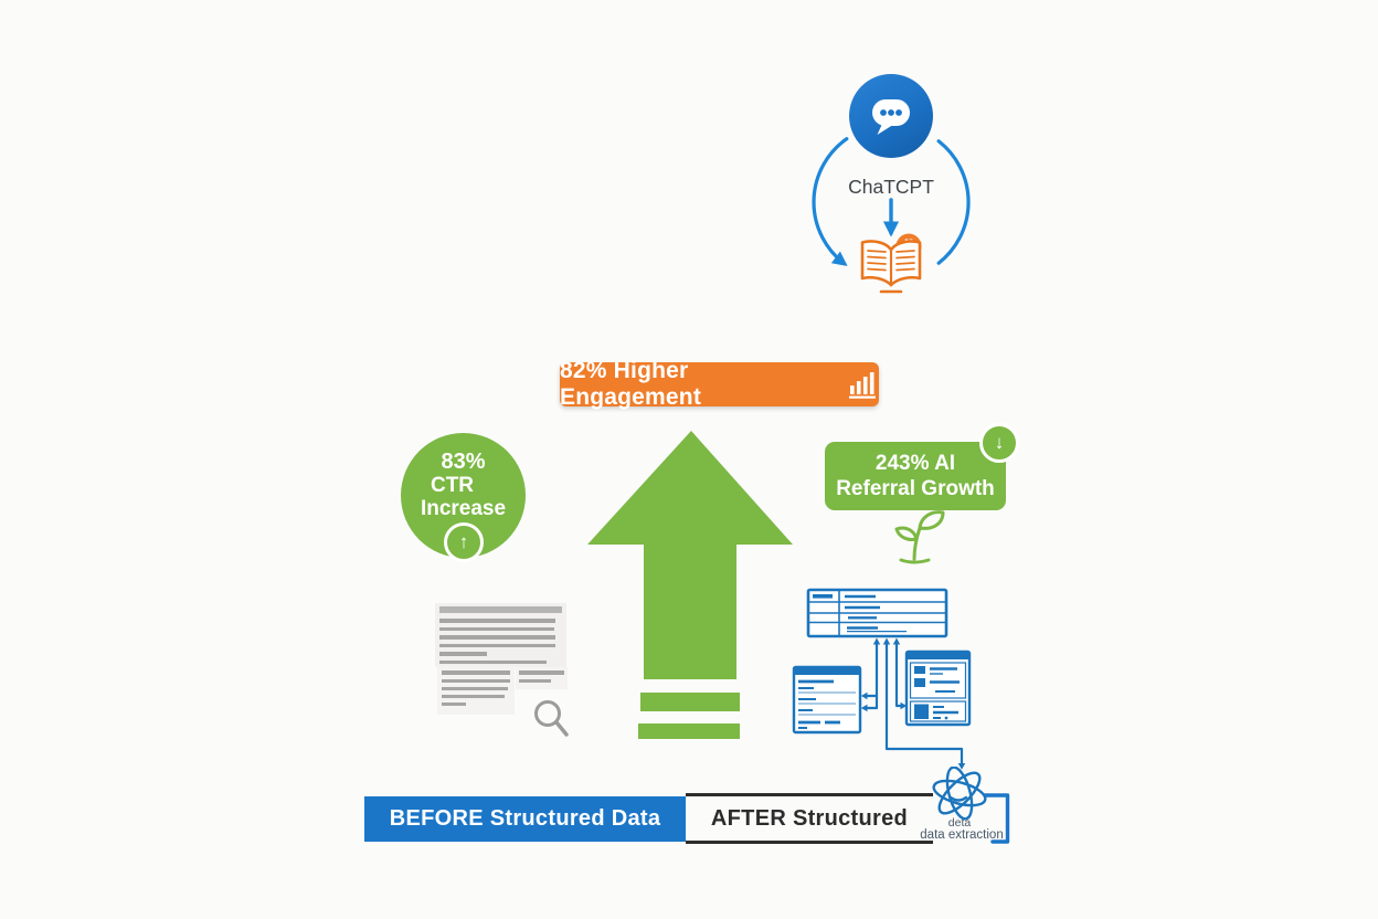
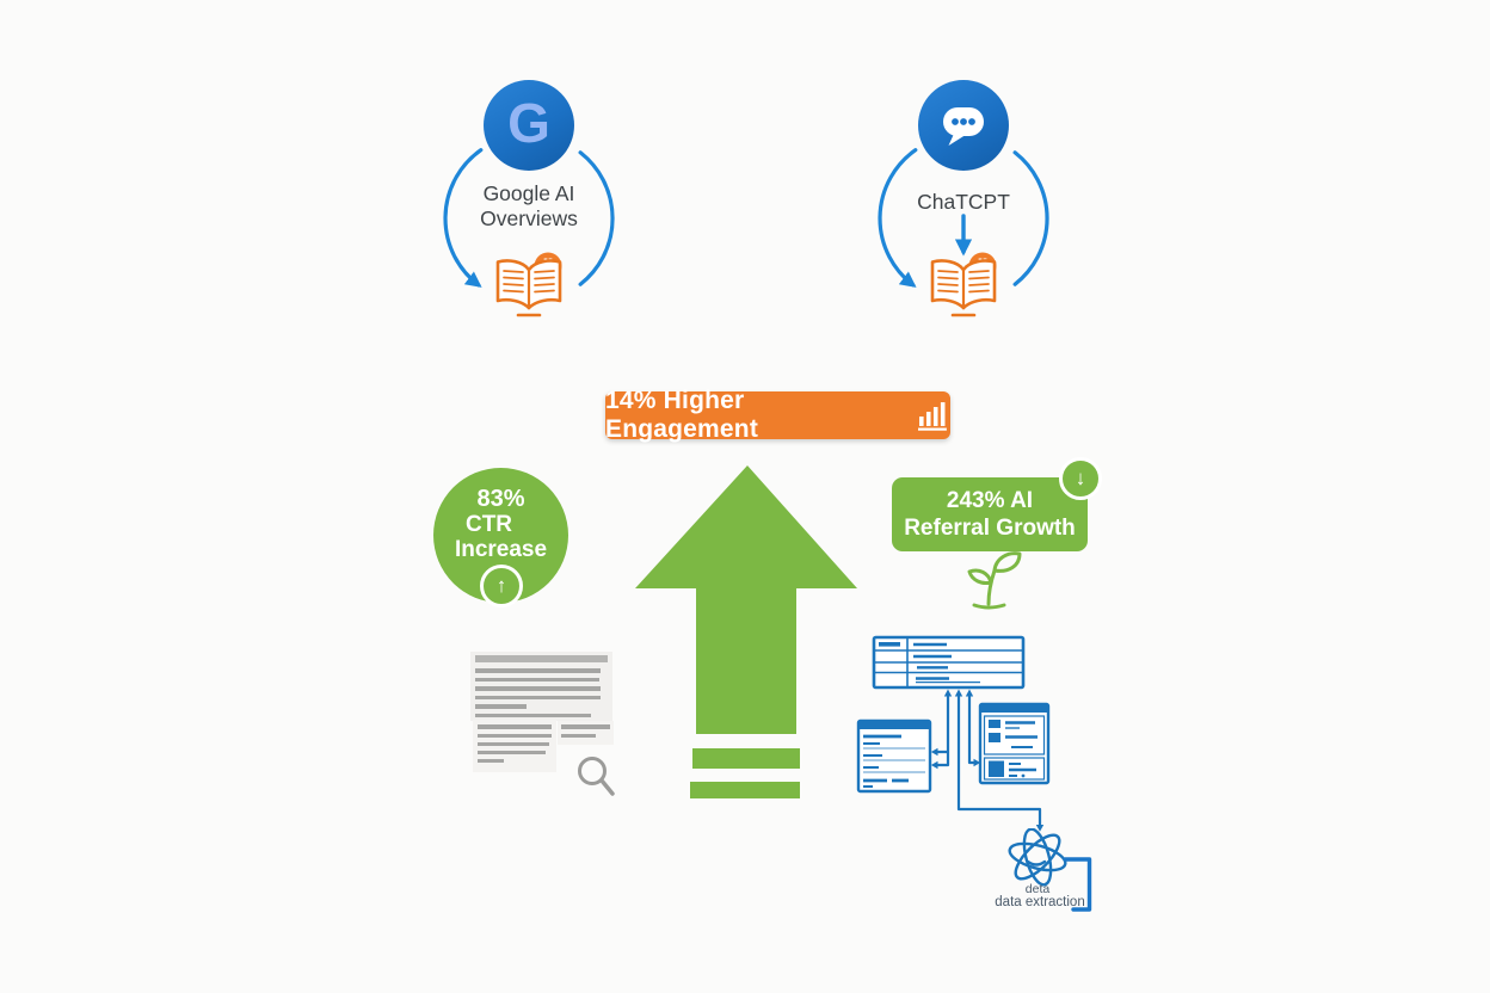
+ G
+ Google AI
+ Overviews
  ChaTCPT
- 82% Higher Engagement
+ 14% Higher Engagement
  83%
  CTR
  Increase
  ↑
  243% AI
  Referral Growth
  ↓
- BEFORE Structured Data
- AFTER Structured
  deta
  data extraction
